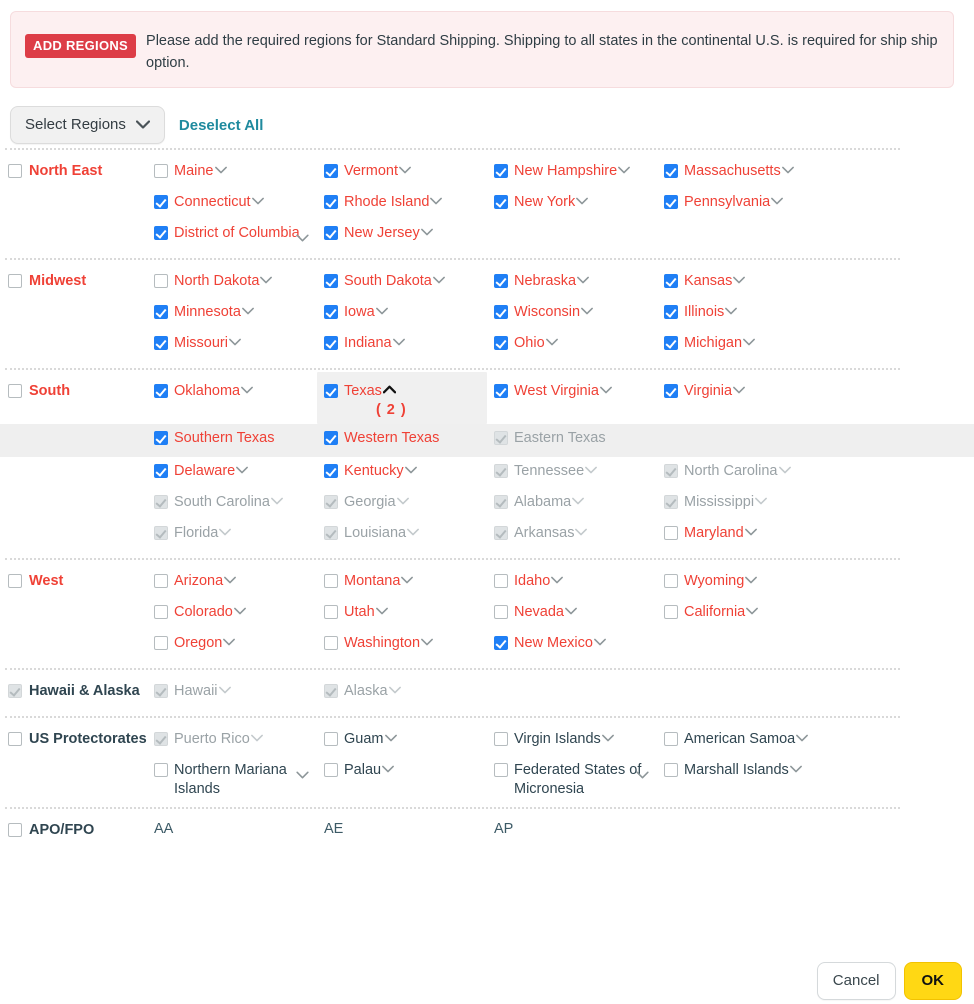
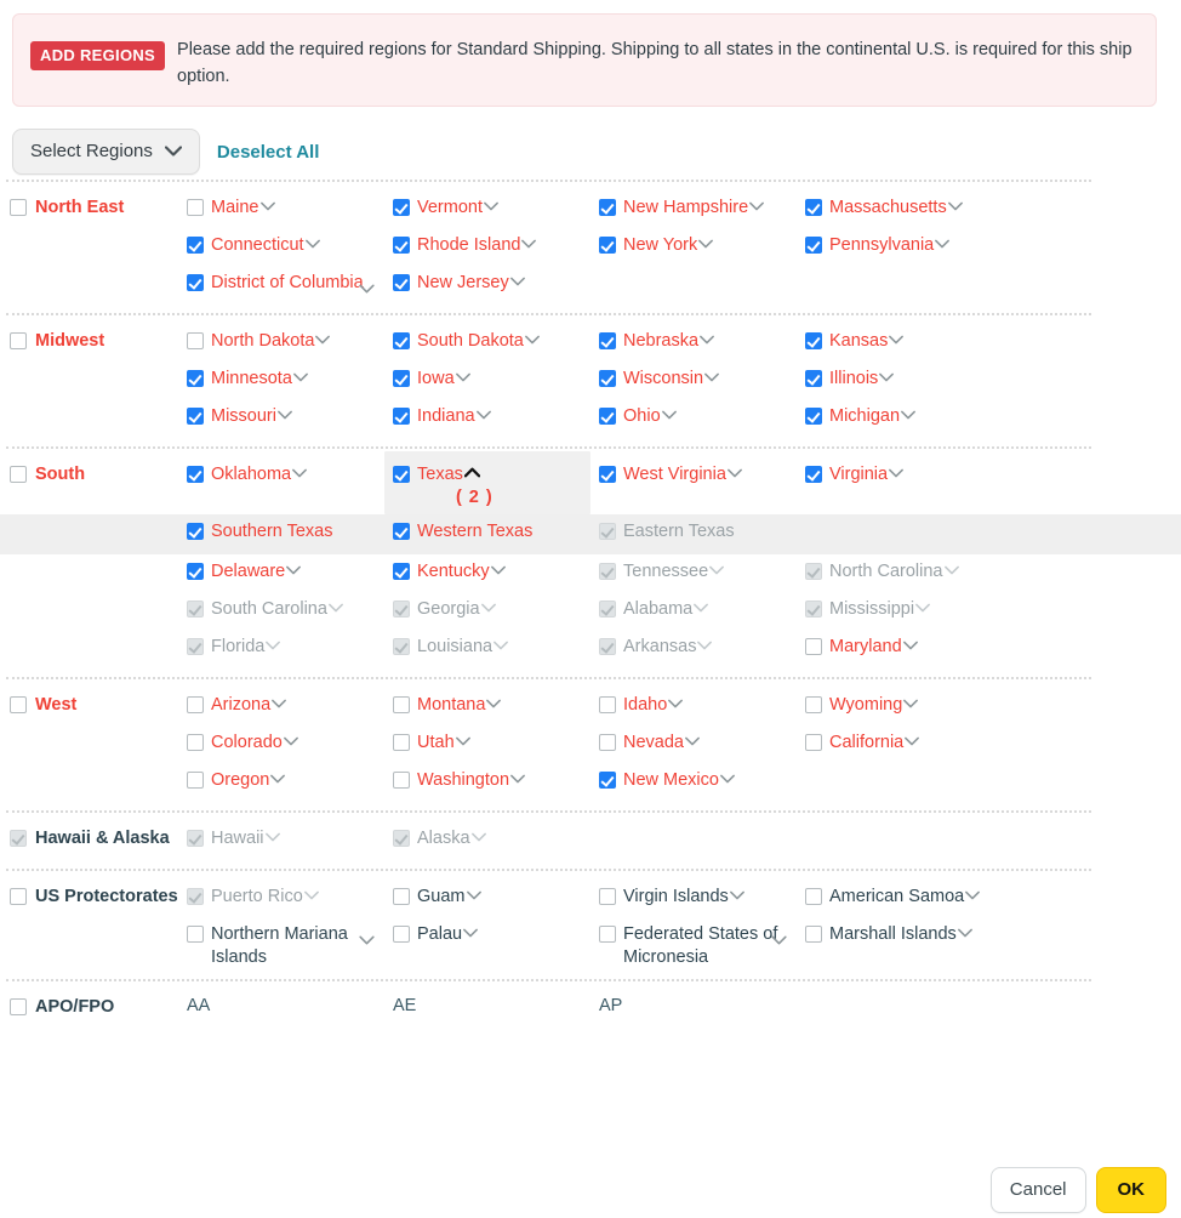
  ADD REGIONS
- Please add the required regions for Standard Shipping. Shipping to all states in the continental U.S. is required for ship ship option.
+ Please add the required regions for Standard Shipping. Shipping to all states in the continental U.S. is required for this ship option.
  Select Regions
  Deselect All
  North East
  Maine
  Vermont
  New Hampshire
  Massachusetts
  Connecticut
  Rhode Island
  New York
  Pennsylvania
  District of Columbia
  New Jersey
  Midwest
  North Dakota
  South Dakota
  Nebraska
  Kansas
  Minnesota
  Iowa
  Wisconsin
  Illinois
  Missouri
  Indiana
  Ohio
  Michigan
  South
  Oklahoma
  Texas
  ( 2 )
  West Virginia
  Virginia
  Southern Texas
  Western Texas
  Eastern Texas
  Delaware
  Kentucky
  Tennessee
  North Carolina
  South Carolina
  Georgia
  Alabama
  Mississippi
  Florida
  Louisiana
  Arkansas
  Maryland
  West
  Arizona
  Montana
  Idaho
  Wyoming
  Colorado
  Utah
  Nevada
  California
  Oregon
  Washington
  New Mexico
  Hawaii & Alaska
  Hawaii
  Alaska
  US Protectorates
  Puerto Rico
  Guam
  Virgin Islands
  American Samoa
  Northern Mariana Islands
  Palau
  Federated States of Micronesia
  Marshall Islands
  APO/FPO
  AA
  AE
  AP
  Cancel
  OK
